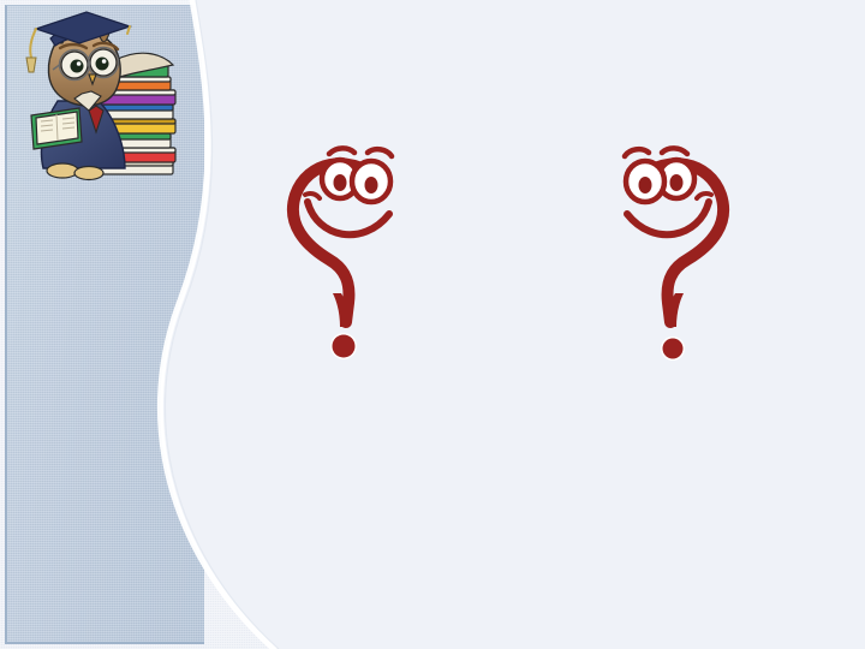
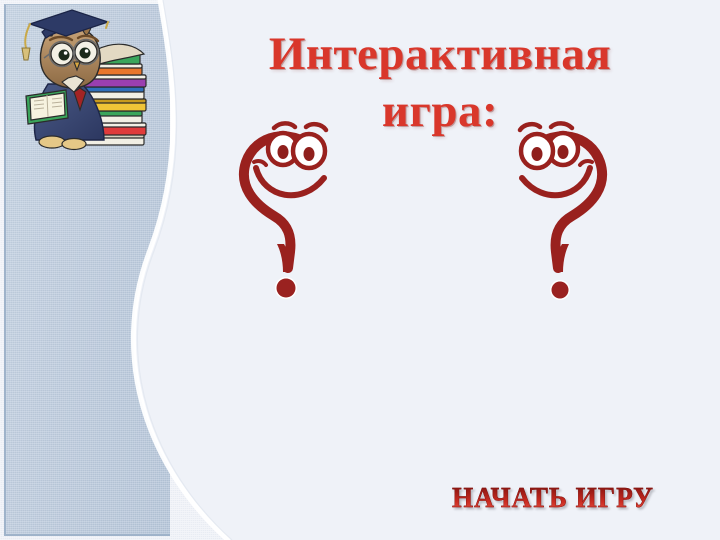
+ Интерактивная
+ игра:
+ НАЧАТЬ ИГРУ
